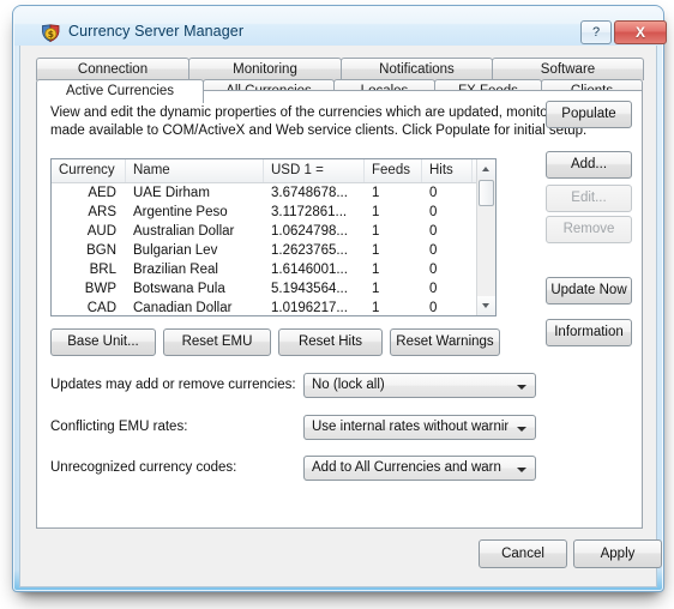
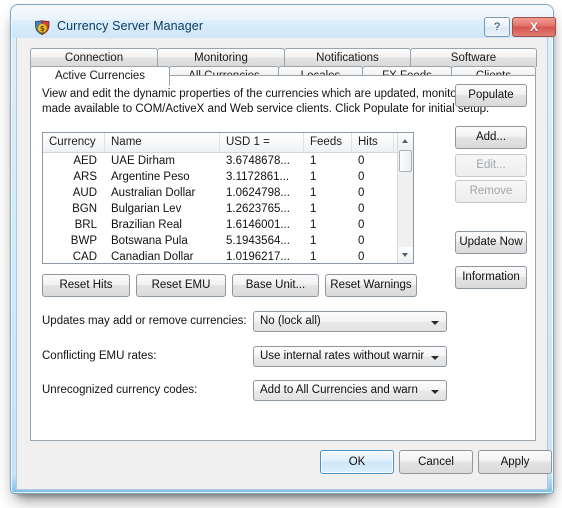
  $
  Currency Server Manager
  ?
  X
  Connection
  Monitoring
  Notifications
  Software
  Active Currencies
  View and edit the dynamic properties of the currencies which are updated, monito made available to COM/ActiveX and Web service clients. Click Populate for initial setup.
  Currency
  Name
  USD 1 =
  Feeds
  Hits
  AED
  UAE Dirham
  3.6748678...
  1
  0
  ARS
  Argentine Peso
  3.1172861...
  1
  0
  AUD
  Australian Dollar
  1.0624798...
  1
  0
  BGN
  Bulgarian Lev
  1.2623765...
  1
  0
  BRL
  Brazilian Real
  1.6146001...
  1
  0
  BWP
  Botswana Pula
  5.1943564...
  1
  0
  CAD
  Canadian Dollar
  1.0196217...
  1
  0
  Populate
  Add...
  Edit...
  Remove
  Update Now
  Information
- Base Unit...
+ Reset Hits
  Reset EMU
- Reset Hits
+ Base Unit...
  Reset Warnings
  Updates may add or remove currencies:
  No (lock all)
  Conflicting EMU rates:
  Use internal rates without warnin
  Unrecognized currency codes:
  Add to All Currencies and warn
+ OK
  Cancel
  Apply
